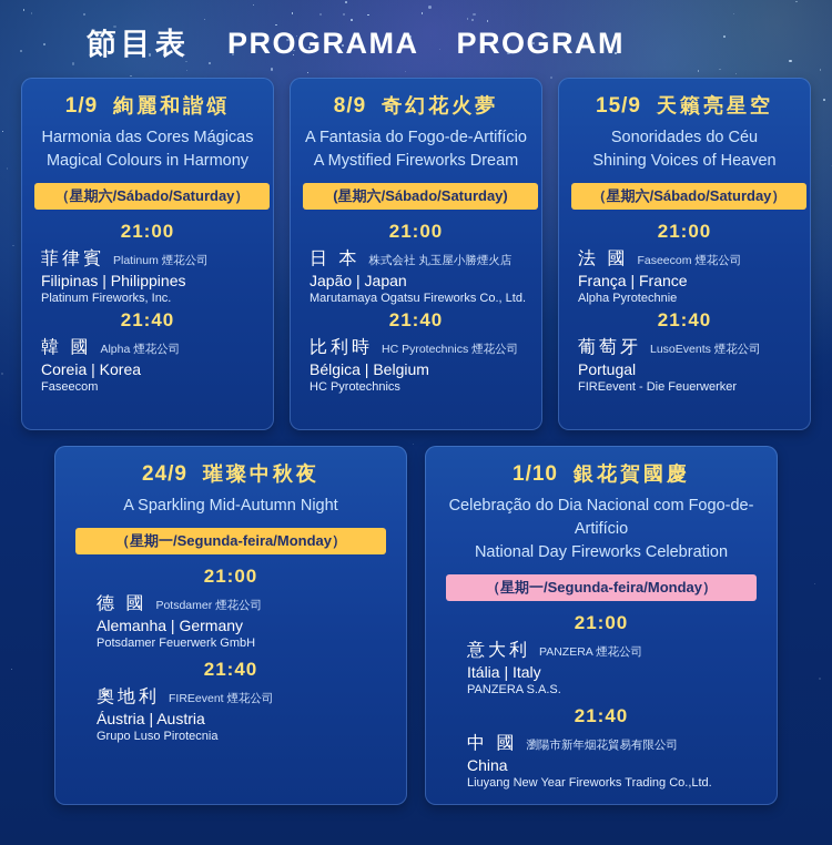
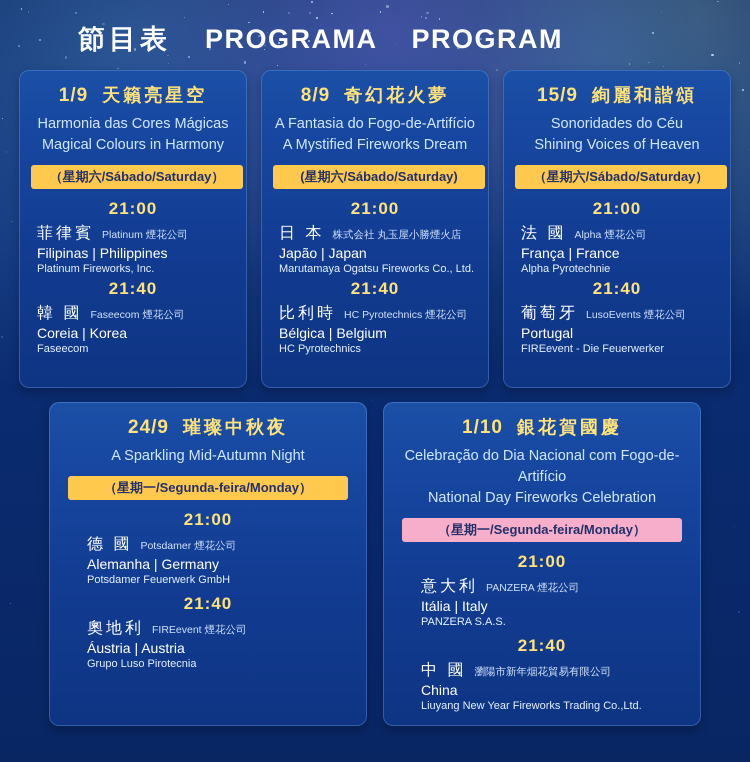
  節目表
  PROGRAMA
  PROGRAM
- 1/9 絢麗和諧頌
+ 1/9 天籟亮星空
  Harmonia das Cores Mágicas
  Magical Colours in Harmony
  （星期六/Sábado/Saturday）
  21:00
  菲律賓
  Platinum 煙花公司
  Filipinas | Philippines
  Platinum Fireworks, Inc.
  21:40
  韓 國
- Alpha 煙花公司
+ Faseecom 煙花公司
  Coreia | Korea
  Faseecom
  8/9 奇幻花火夢
  A Fantasia do Fogo-de-Artifício
  A Mystified Fireworks Dream
  (星期六/Sábado/Saturday)
  21:00
  日 本
  株式会社 丸玉屋小勝煙火店
  Japão | Japan
  Marutamaya Ogatsu Fireworks Co., Ltd.
  21:40
  比利時
  HC Pyrotechnics 煙花公司
  Bélgica | Belgium
  HC Pyrotechnics
- 15/9 天籟亮星空
+ 15/9 絢麗和諧頌
  Sonoridades do Céu
  Shining Voices of Heaven
  （星期六/Sábado/Saturday）
  21:00
  法 國
- Faseecom 煙花公司
+ Alpha 煙花公司
  França | France
  Alpha Pyrotechnie
  21:40
  葡萄牙
  LusoEvents 煙花公司
  Portugal
  FIREevent - Die Feuerwerker
  24/9 璀璨中秋夜
  A Sparkling Mid-Autumn Night
  （星期一/Segunda-feira/Monday）
  21:00
  德 國
  Potsdamer 煙花公司
  Alemanha | Germany
  Potsdamer Feuerwerk GmbH
  21:40
  奧地利
  FIREevent 煙花公司
  Áustria | Austria
  Grupo Luso Pirotecnia
  1/10 銀花賀國慶
  Celebração do Dia Nacional com Fogo-de-Artifício
  National Day Fireworks Celebration
  （星期一/Segunda-feira/Monday）
  21:00
  意大利
  PANZERA 煙花公司
  Itália | Italy
  PANZERA S.A.S.
  21:40
  中 國
  瀏陽市新年烟花貿易有限公司
  China
  Liuyang New Year Fireworks Trading Co.,Ltd.
